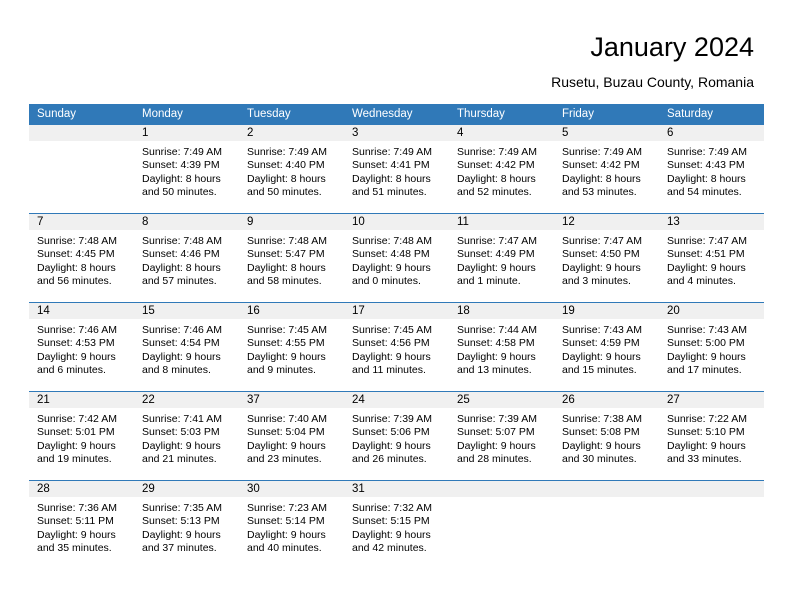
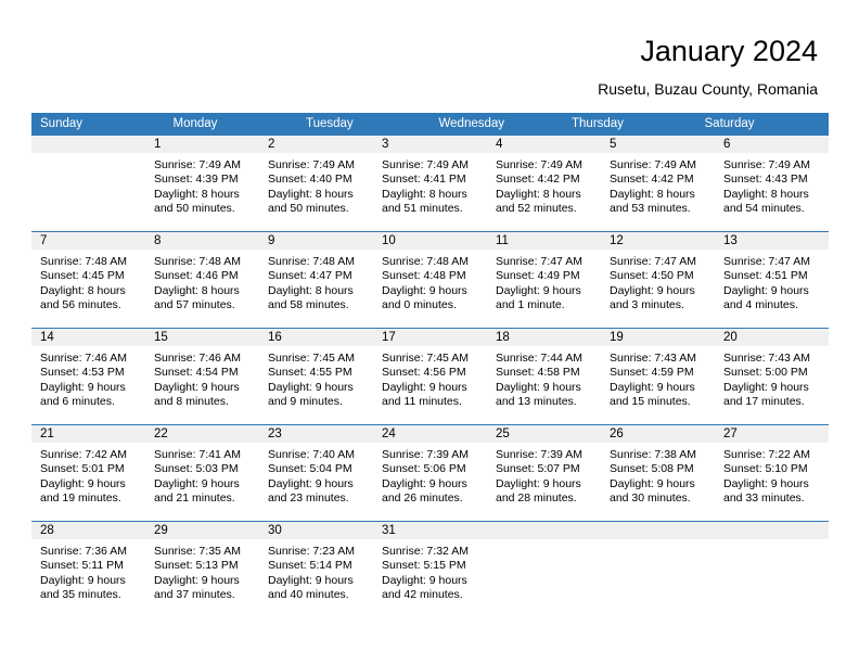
  January 2024
  Rusetu, Buzau County, Romania
  Sunday
  Monday
  Tuesday
  Wednesday
  Thursday
- Friday
  Saturday
  1
  Sunrise: 7:49 AM
  Sunset: 4:39 PM
  Daylight: 8 hours
  and 50 minutes.
  2
  Sunrise: 7:49 AM
  Sunset: 4:40 PM
  Daylight: 8 hours
  and 50 minutes.
  3
  Sunrise: 7:49 AM
  Sunset: 4:41 PM
  Daylight: 8 hours
  and 51 minutes.
  4
  Sunrise: 7:49 AM
  Sunset: 4:42 PM
  Daylight: 8 hours
  and 52 minutes.
  5
  Sunrise: 7:49 AM
  Sunset: 4:42 PM
  Daylight: 8 hours
  and 53 minutes.
  6
  Sunrise: 7:49 AM
  Sunset: 4:43 PM
  Daylight: 8 hours
  and 54 minutes.
  7
  Sunrise: 7:48 AM
  Sunset: 4:45 PM
  Daylight: 8 hours
  and 56 minutes.
  8
  Sunrise: 7:48 AM
  Sunset: 4:46 PM
  Daylight: 8 hours
  and 57 minutes.
  9
  Sunrise: 7:48 AM
- Sunset: 5:47 PM
+ Sunset: 4:47 PM
  Daylight: 8 hours
  and 58 minutes.
  10
  Sunrise: 7:48 AM
  Sunset: 4:48 PM
  Daylight: 9 hours
  and 0 minutes.
  11
  Sunrise: 7:47 AM
  Sunset: 4:49 PM
  Daylight: 9 hours
  and 1 minute.
  12
  Sunrise: 7:47 AM
  Sunset: 4:50 PM
  Daylight: 9 hours
  and 3 minutes.
  13
  Sunrise: 7:47 AM
  Sunset: 4:51 PM
  Daylight: 9 hours
  and 4 minutes.
  14
  Sunrise: 7:46 AM
  Sunset: 4:53 PM
  Daylight: 9 hours
  and 6 minutes.
  15
  Sunrise: 7:46 AM
  Sunset: 4:54 PM
  Daylight: 9 hours
  and 8 minutes.
  16
  Sunrise: 7:45 AM
  Sunset: 4:55 PM
  Daylight: 9 hours
  and 9 minutes.
  17
  Sunrise: 7:45 AM
  Sunset: 4:56 PM
  Daylight: 9 hours
  and 11 minutes.
  18
  Sunrise: 7:44 AM
  Sunset: 4:58 PM
  Daylight: 9 hours
  and 13 minutes.
  19
  Sunrise: 7:43 AM
  Sunset: 4:59 PM
  Daylight: 9 hours
  and 15 minutes.
  20
  Sunrise: 7:43 AM
  Sunset: 5:00 PM
  Daylight: 9 hours
  and 17 minutes.
  21
  Sunrise: 7:42 AM
  Sunset: 5:01 PM
  Daylight: 9 hours
  and 19 minutes.
  22
  Sunrise: 7:41 AM
  Sunset: 5:03 PM
  Daylight: 9 hours
  and 21 minutes.
- 37
+ 23
  Sunrise: 7:40 AM
  Sunset: 5:04 PM
  Daylight: 9 hours
  and 23 minutes.
  24
  Sunrise: 7:39 AM
  Sunset: 5:06 PM
  Daylight: 9 hours
  and 26 minutes.
  25
  Sunrise: 7:39 AM
  Sunset: 5:07 PM
  Daylight: 9 hours
  and 28 minutes.
  26
  Sunrise: 7:38 AM
  Sunset: 5:08 PM
  Daylight: 9 hours
  and 30 minutes.
  27
  Sunrise: 7:22 AM
  Sunset: 5:10 PM
  Daylight: 9 hours
  and 33 minutes.
  28
  Sunrise: 7:36 AM
  Sunset: 5:11 PM
  Daylight: 9 hours
  and 35 minutes.
  29
  Sunrise: 7:35 AM
  Sunset: 5:13 PM
  Daylight: 9 hours
  and 37 minutes.
  30
  Sunrise: 7:23 AM
  Sunset: 5:14 PM
  Daylight: 9 hours
  and 40 minutes.
  31
  Sunrise: 7:32 AM
  Sunset: 5:15 PM
  Daylight: 9 hours
  and 42 minutes.
